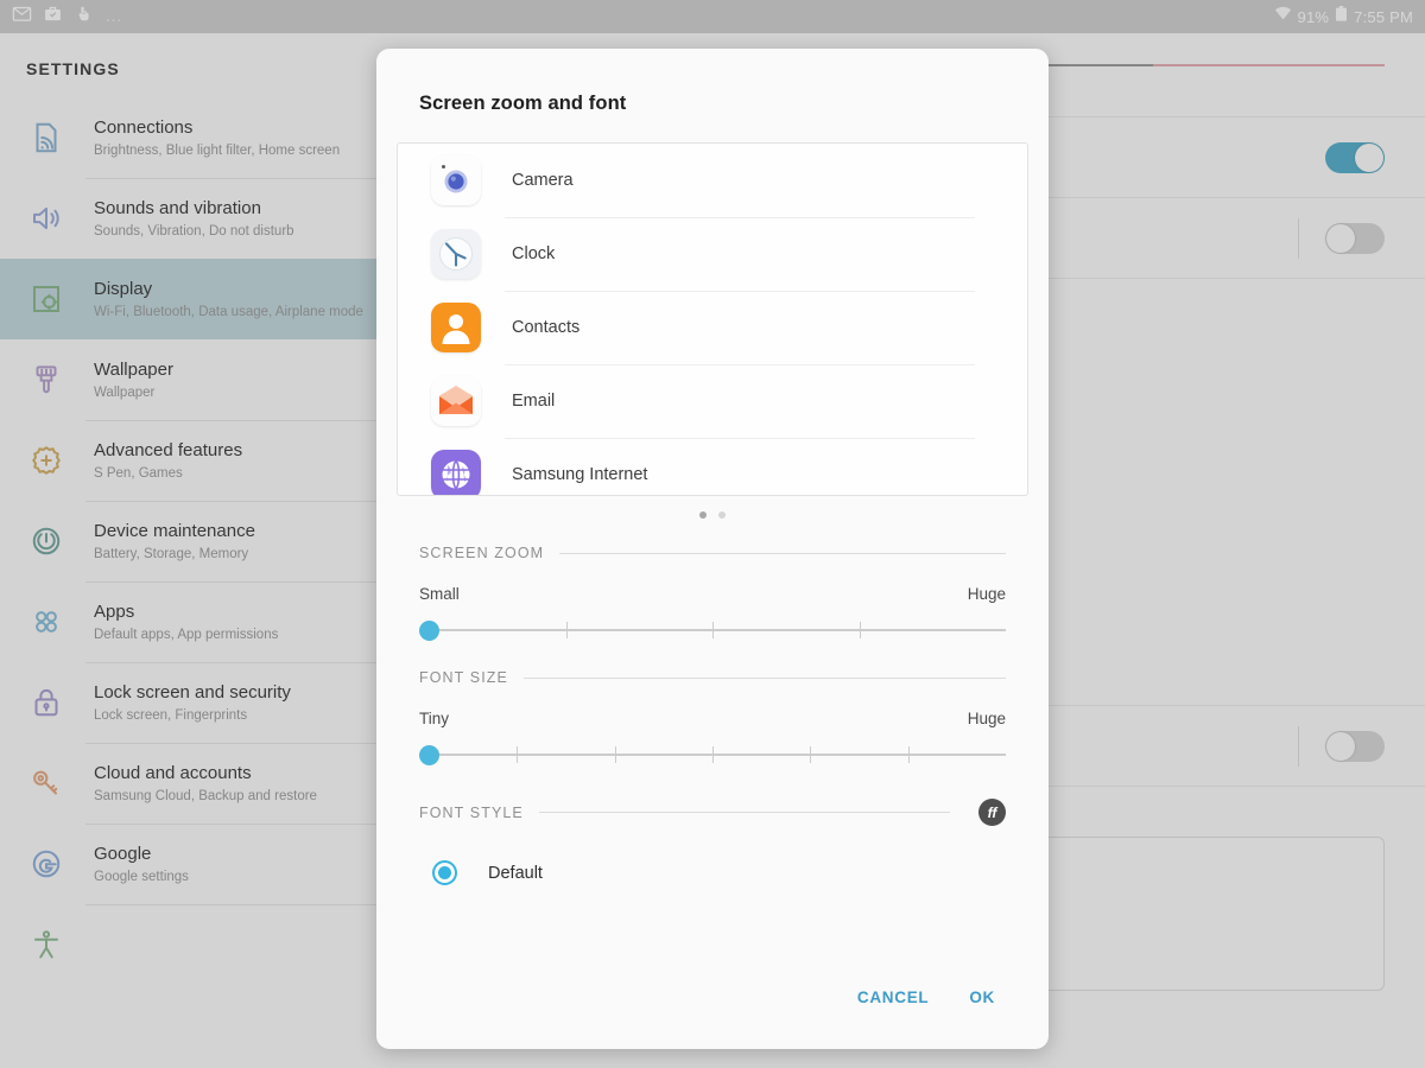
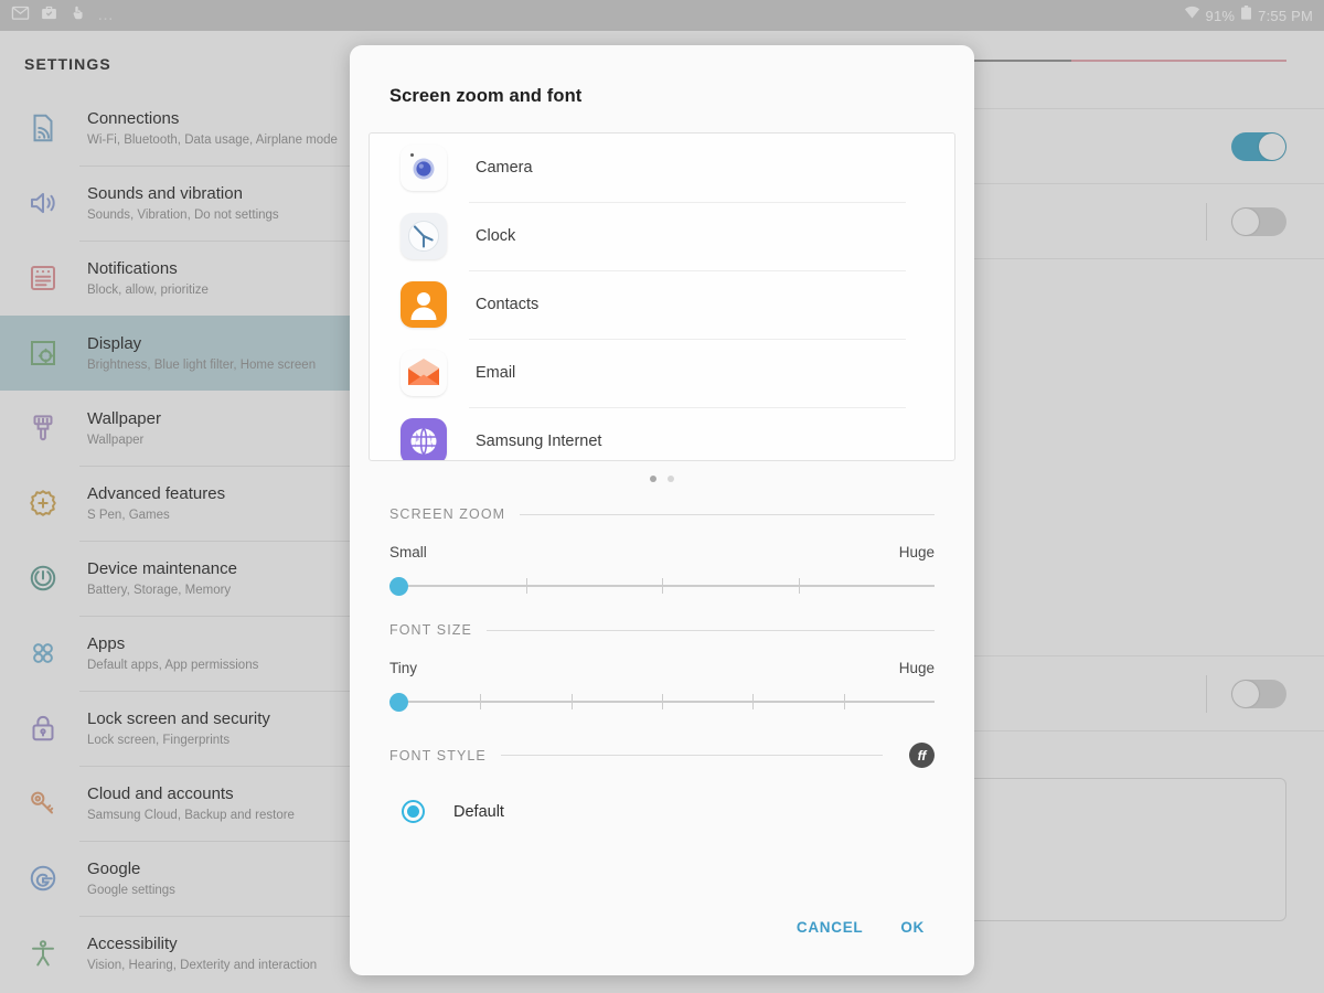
  SETTINGS
  Connections
- Brightness, Blue light filter, Home screen
+ Wi-Fi, Bluetooth, Data usage, Airplane mode
  Sounds and vibration
- Sounds, Vibration, Do not disturb
+ Sounds, Vibration, Do not settings
+ Notifications
+ Block, allow, prioritize
  Display
- Wi-Fi, Bluetooth, Data usage, Airplane mode
+ Brightness, Blue light filter, Home screen
  Wallpaper
  Wallpaper
  Advanced features
  S Pen, Games
  Device maintenance
  Battery, Storage, Memory
  Apps
  Default apps, App permissions
  Lock screen and security
  Lock screen, Fingerprints
  Cloud and accounts
  Samsung Cloud, Backup and restore
  Google
  Google settings
+ Accessibility
+ Vision, Hearing, Dexterity and interaction
  91%
  7:55 PM
  Screen zoom and font
  Camera
  Clock
  Contacts
  Email
  Samsung Internet
  SCREEN ZOOM
  Small
  Huge
  FONT SIZE
  Tiny
  Huge
  FONT STYLE
  ff
  Default
  CANCEL
  OK
